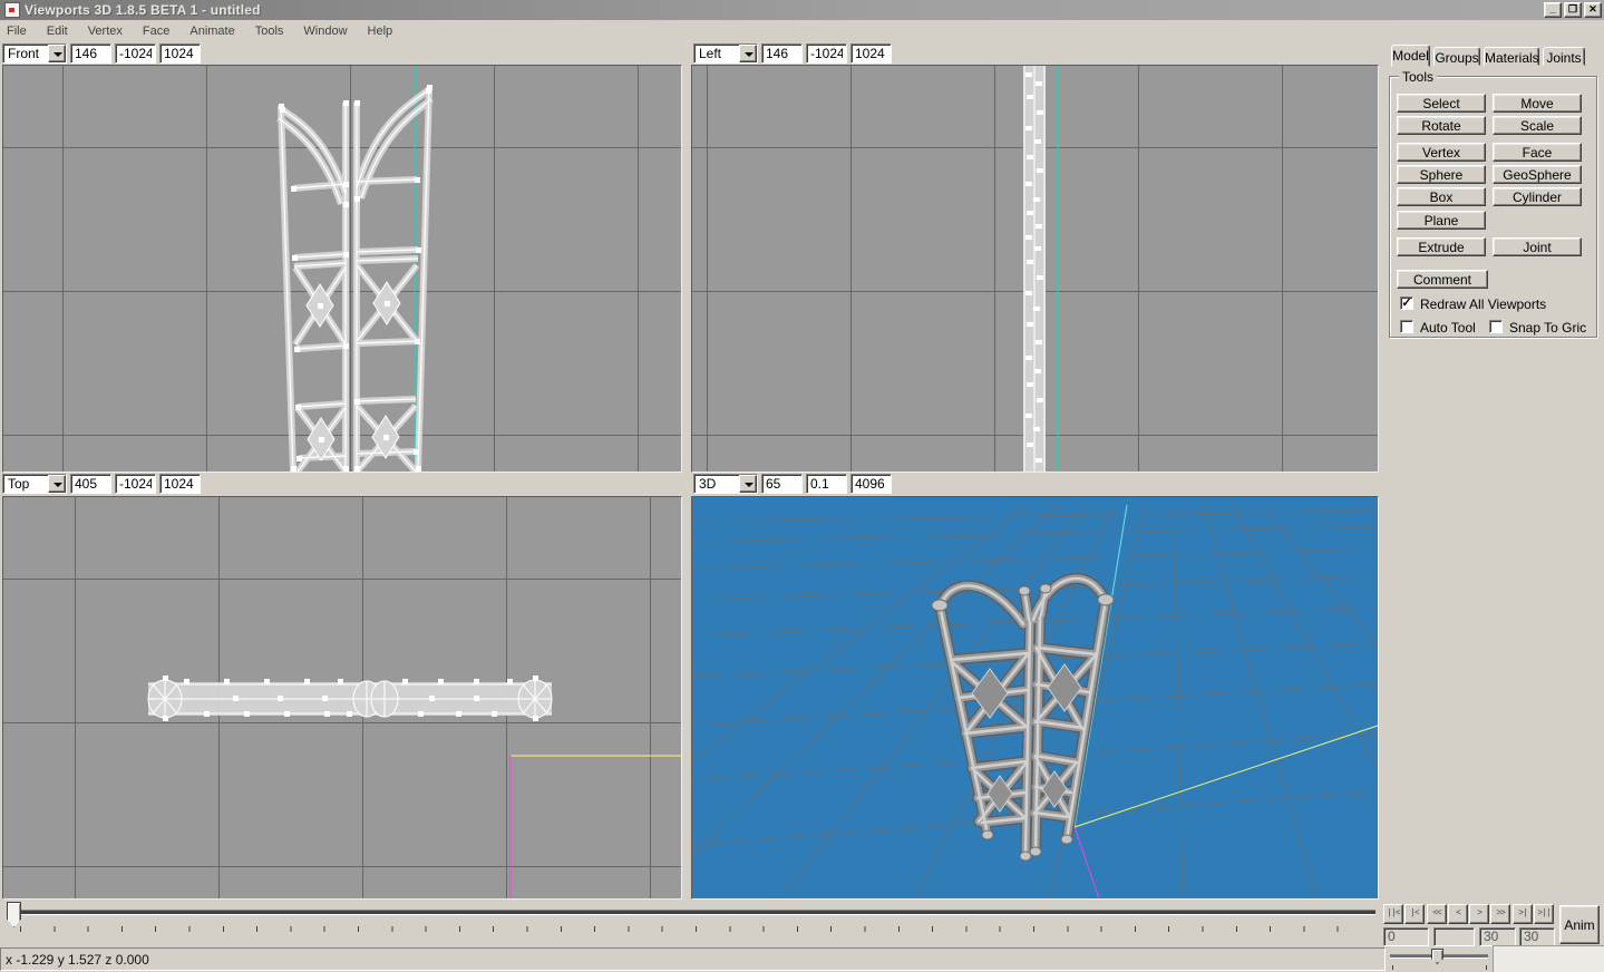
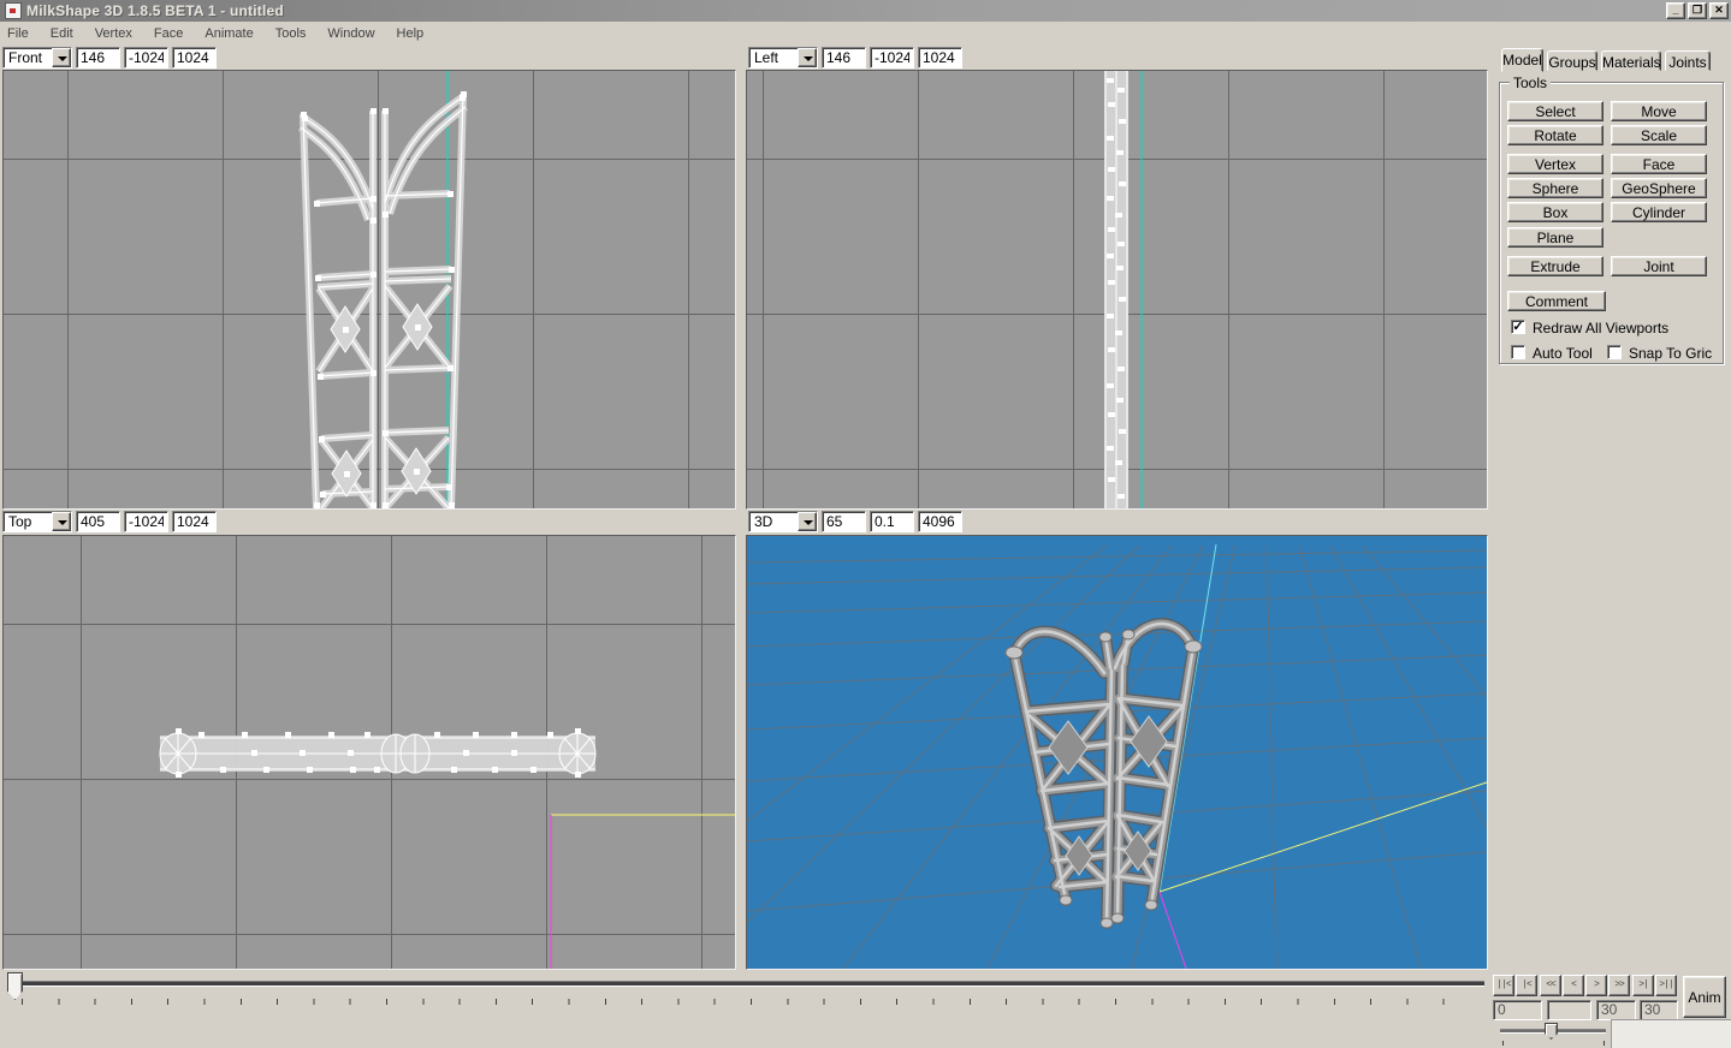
- Viewports 3D 1.8.5 BETA 1 - untitled
+ MilkShape 3D 1.8.5 BETA 1 - untitled
  _
  ❐
  ✕
  File
  Edit
  Vertex
  Face
  Animate
  Tools
  Window
  Help
  Front
  146
  -1024
  1024
  Left
  146
  -1024
  1024
  Top
  405
  -1024
  1024
  3D
  65
  0.1
  4096
  Model
  Groups
  Materials
  Joints
  Tools
  Select
  Move
  Rotate
  Scale
  Vertex
  Face
  Sphere
  GeoSphere
  Box
  Cylinder
  Plane
  Extrude
  Joint
  Comment
  ✓
  Redraw All Viewports
  Auto Tool
  Snap To Gric
  ||<
  |<
  <<
  <
  >
  >>
  >|
  >||
  0
  30
  30
  Anim
- x -1.229 y 1.527 z 0.000
